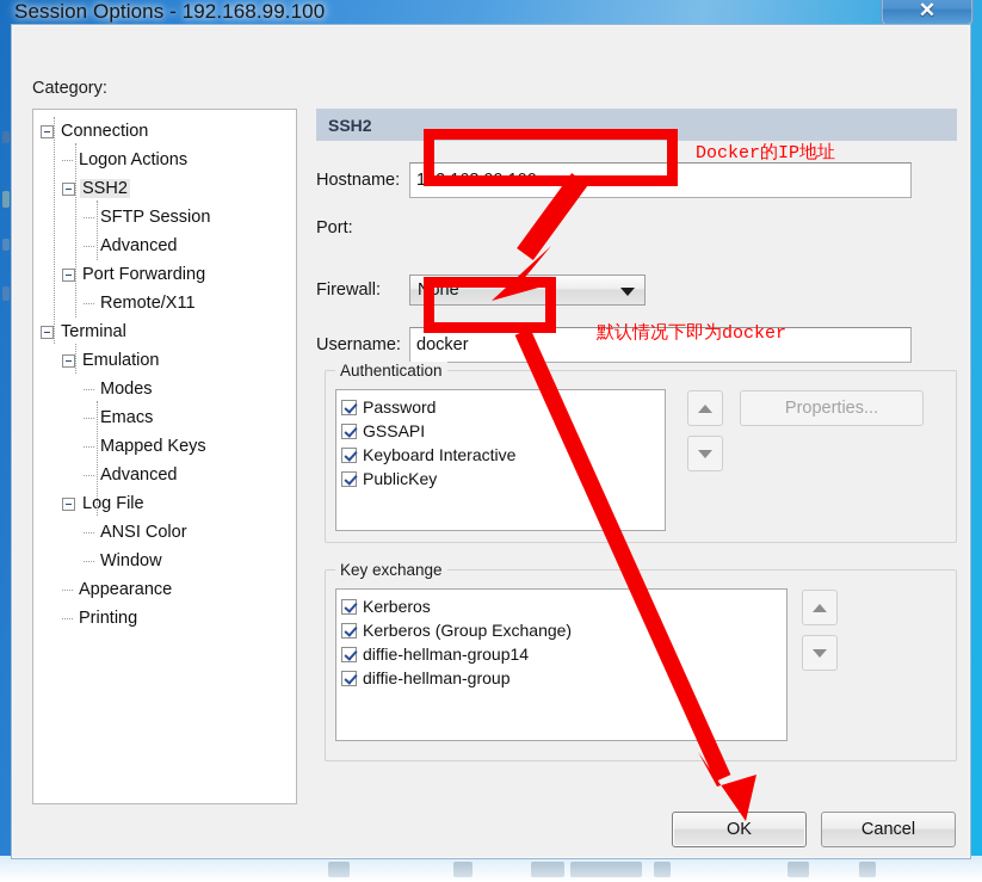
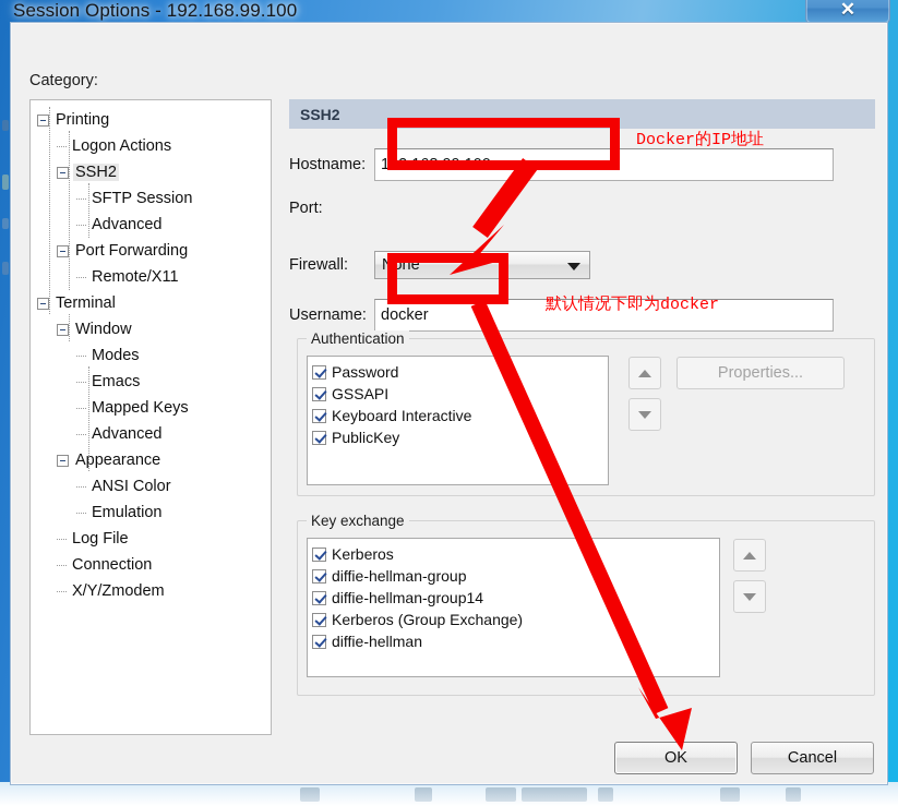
  Session Options - 192.168.99.100
  ✕
  Category:
- Connection
+ Printing
  Logon Actions
  SSH2
  SFTP Session
  Advanced
  Port Forwarding
  Remote/X11
  Terminal
- Emulation
+ Window
  Modes
  Emacs
  Mapped Keys
  Advanced
- Log File
+ Appearance
  ANSI Color
- Window
+ Emulation
- Appearance
+ Log File
- Printing
+ Connection
+ X/Y/Zmodem
  SSH2
  Hostname:
  192.168.99.100
  Port:
  Firewall:
  None
  Username:
  docker
  Authentication
  Password
  GSSAPI
  Keyboard Interactive
  PublicKey
  Properties...
  Key exchange
  Kerberos
- Kerberos (Group Exchange)
+ diffie-hellman-group
  diffie-hellman-group14
- diffie-hellman-group
+ Kerberos (Group Exchange)
+ diffie-hellman
  OK
  Cancel
  Docker的IP地址
  默认情况下即为docker
